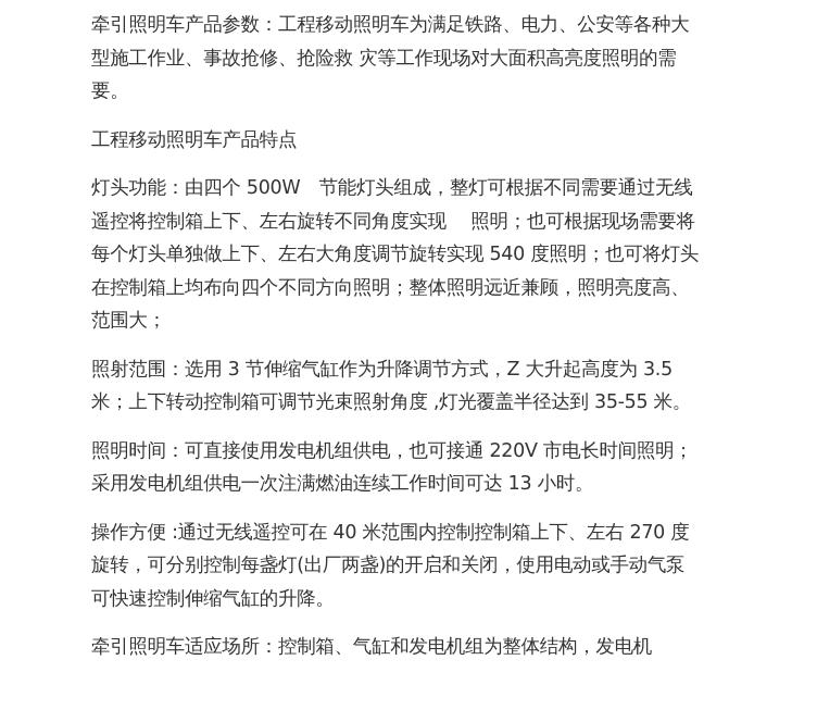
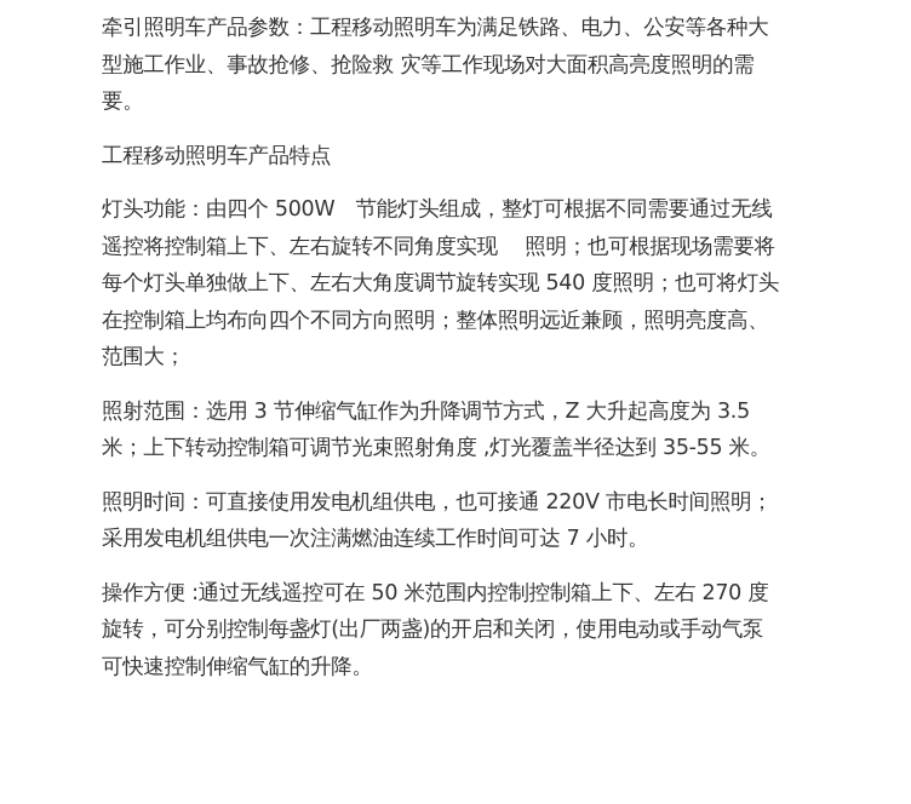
  牵引照明车产品参数：工程移动照明车为满足铁路、电力、公安等各种大型施工作业、事故抢修、抢险救 灾等工作现场对大面积高亮度照明的需要。
  工程移动照明车产品特点
  灯头功能：由四个 500W 节能灯头组成，整灯可根据不同需要通过无线遥控将控制箱上下、左右旋转不同角度实现 照明；也可根据现场需要将每个灯头单独做上下、左右大角度调节旋转实现 540 度照明；也可将灯头在控制箱上均布向四个不同方向照明；整体照明远近兼顾，照明亮度高、范围大；
  照射范围：选用 3 节伸缩气缸作为升降调节方式，Z 大升起高度为 3.5 米；上下转动控制箱可调节光束照射角度 ,灯光覆盖半径达到 35-55 米。
- 照明时间：可直接使用发电机组供电，也可接通 220V 市电长时间照明；采用发电机组供电一次注满燃油连续工作时间可达 13 小时。
+ 照明时间：可直接使用发电机组供电，也可接通 220V 市电长时间照明；采用发电机组供电一次注满燃油连续工作时间可达 7 小时。
- 操作方便 :通过无线遥控可在 40 米范围内控制控制箱上下、左右 270 度旋转，可分别控制每盏灯(出厂两盏)的开启和关闭，使用电动或手动气泵可快速控制伸缩气缸的升降。
+ 操作方便 :通过无线遥控可在 50 米范围内控制控制箱上下、左右 270 度旋转，可分别控制每盏灯(出厂两盏)的开启和关闭，使用电动或手动气泵可快速控制伸缩气缸的升降。
- 牵引照明车适应场所：控制箱、气缸和发电机组为整体结构，发电机
